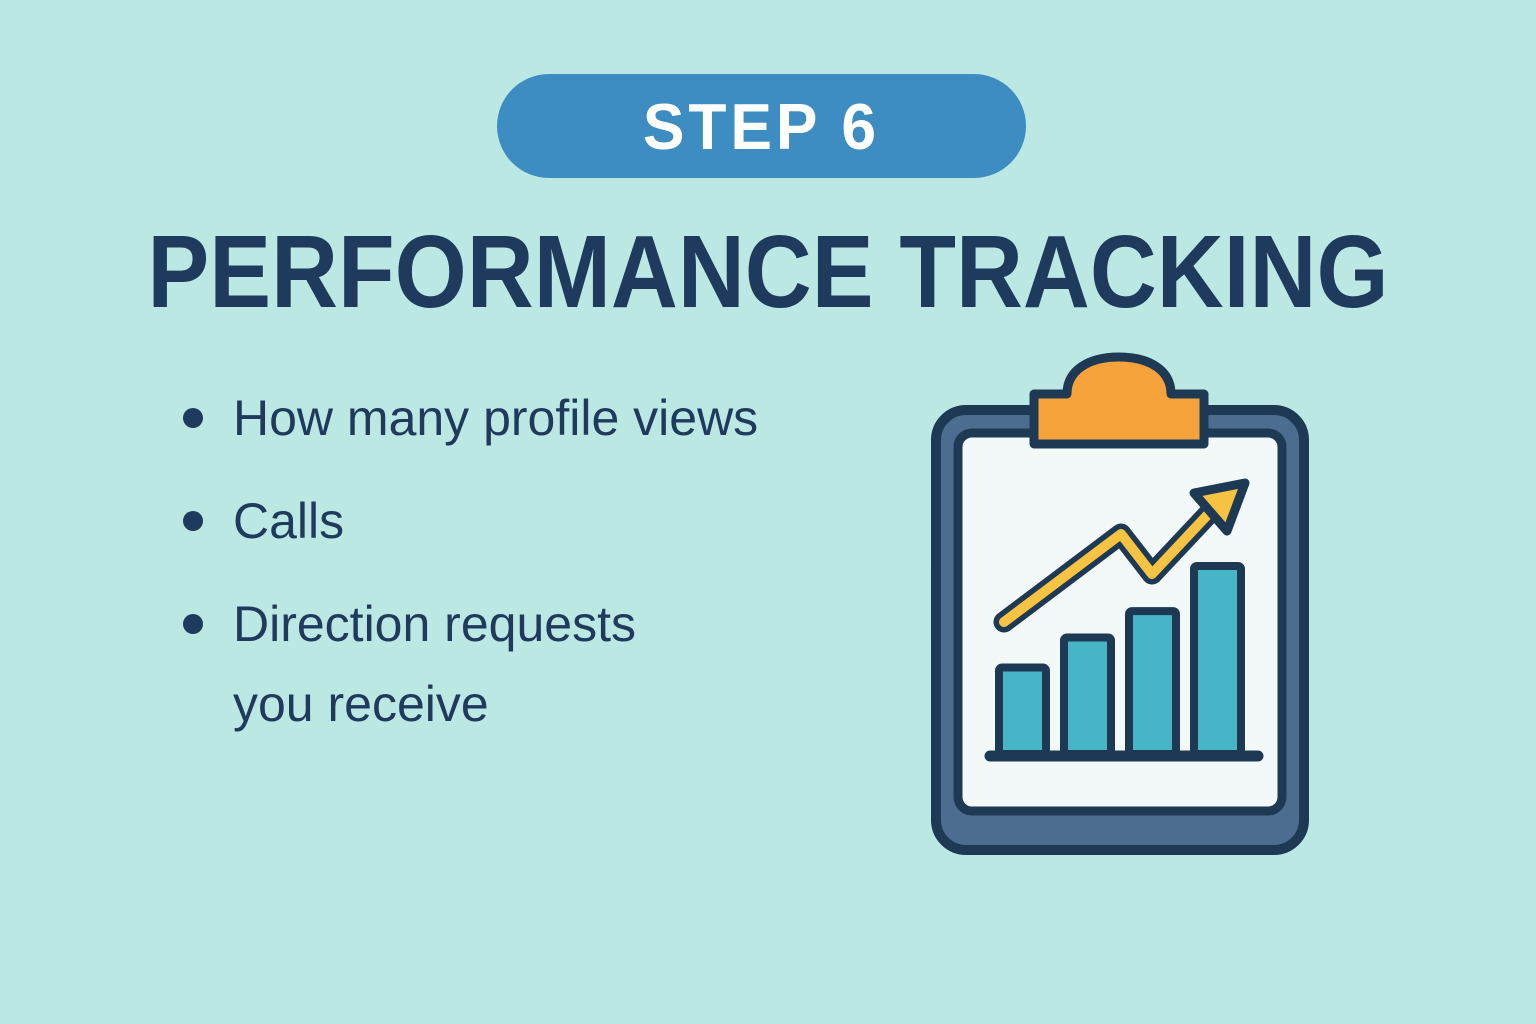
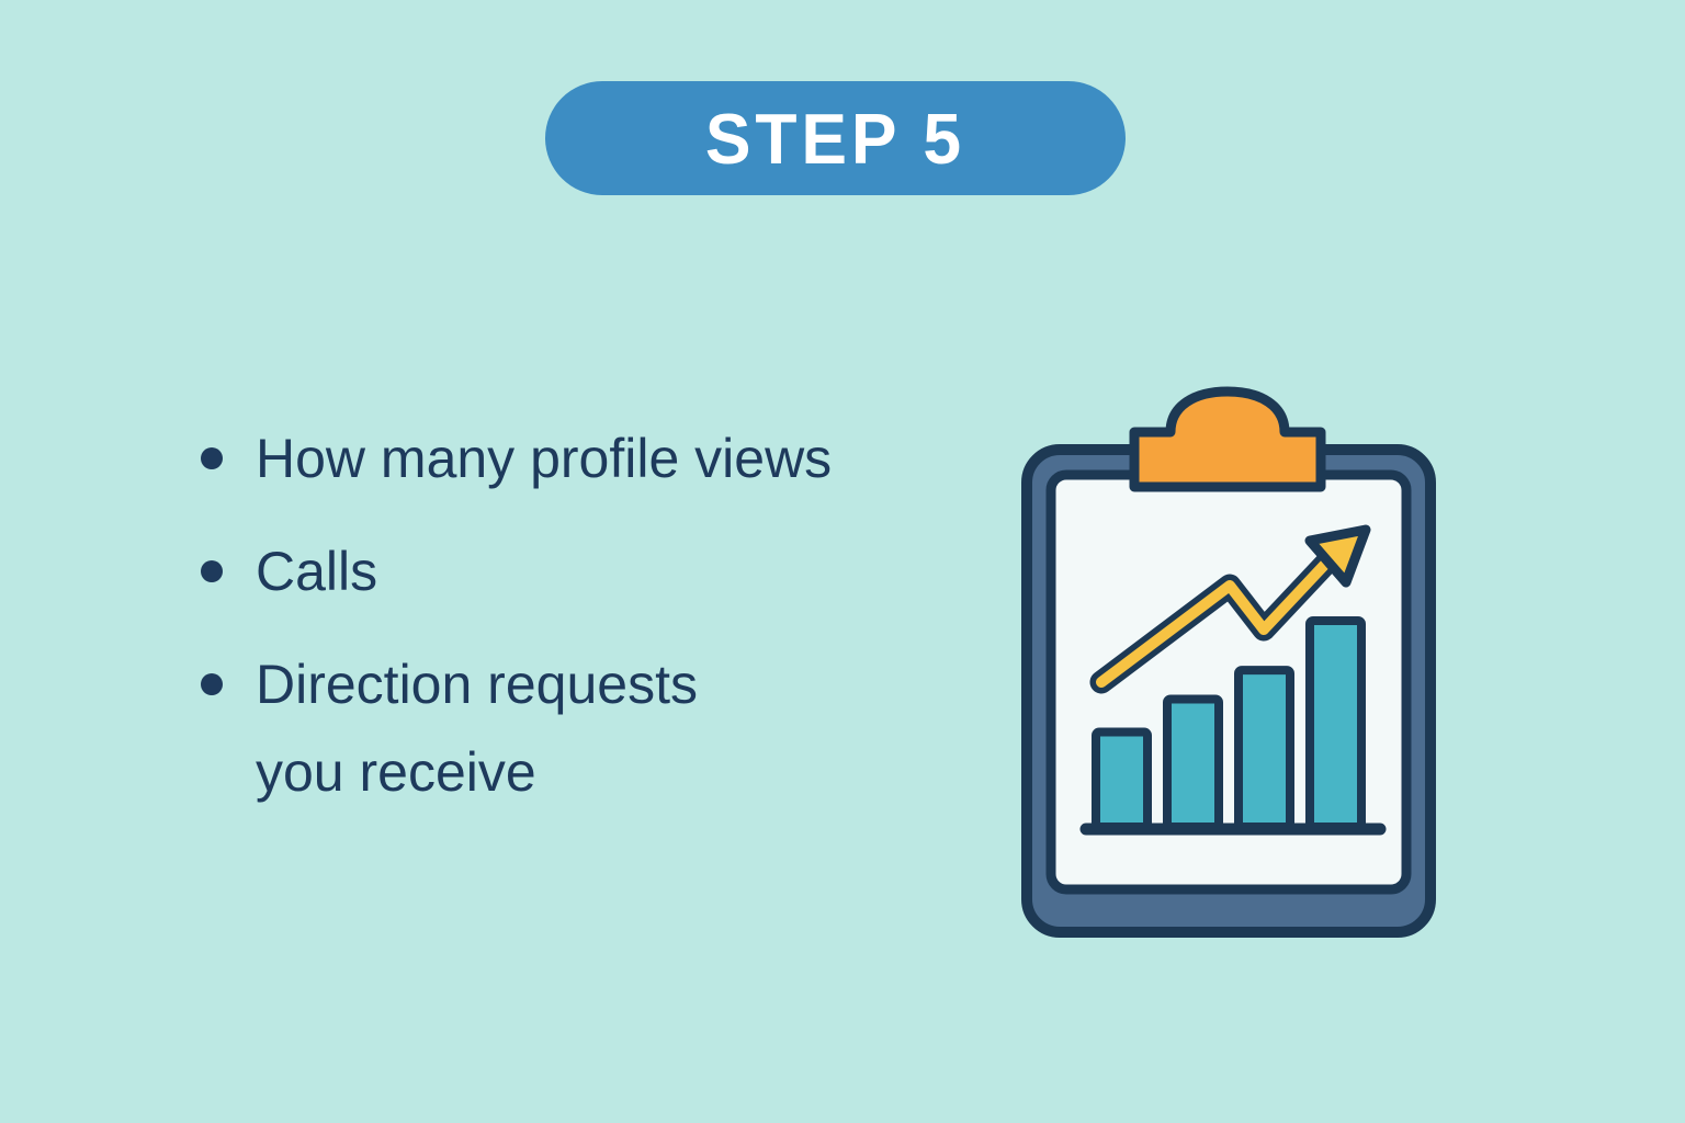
- STEP 6
+ STEP 5
- PERFORMANCE TRACKING
  How many profile views
  Calls
  Direction requests
  you receive
